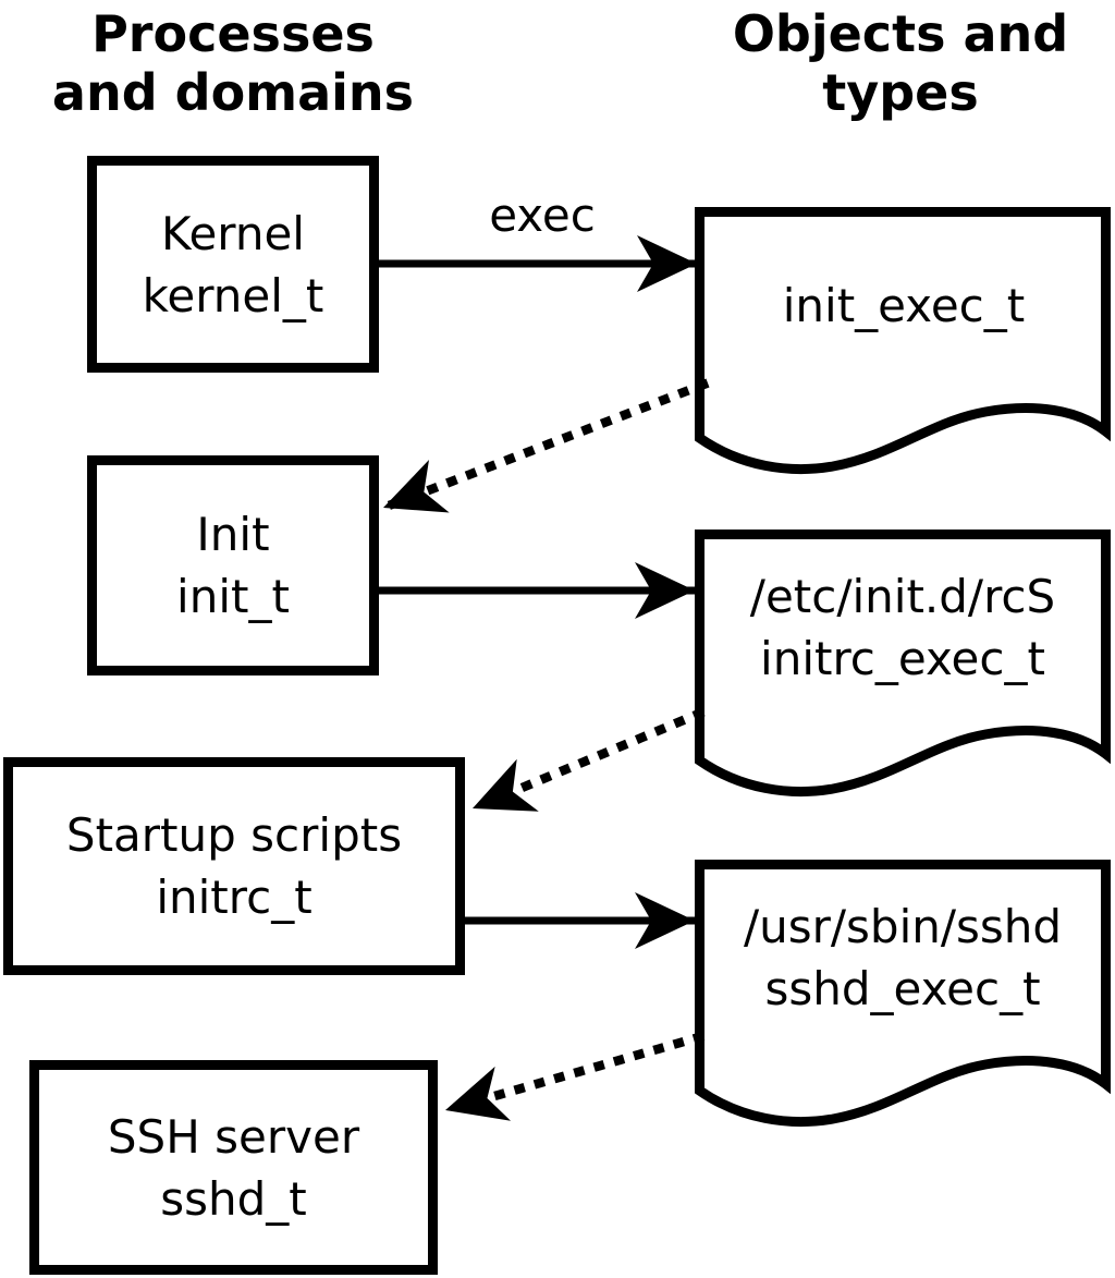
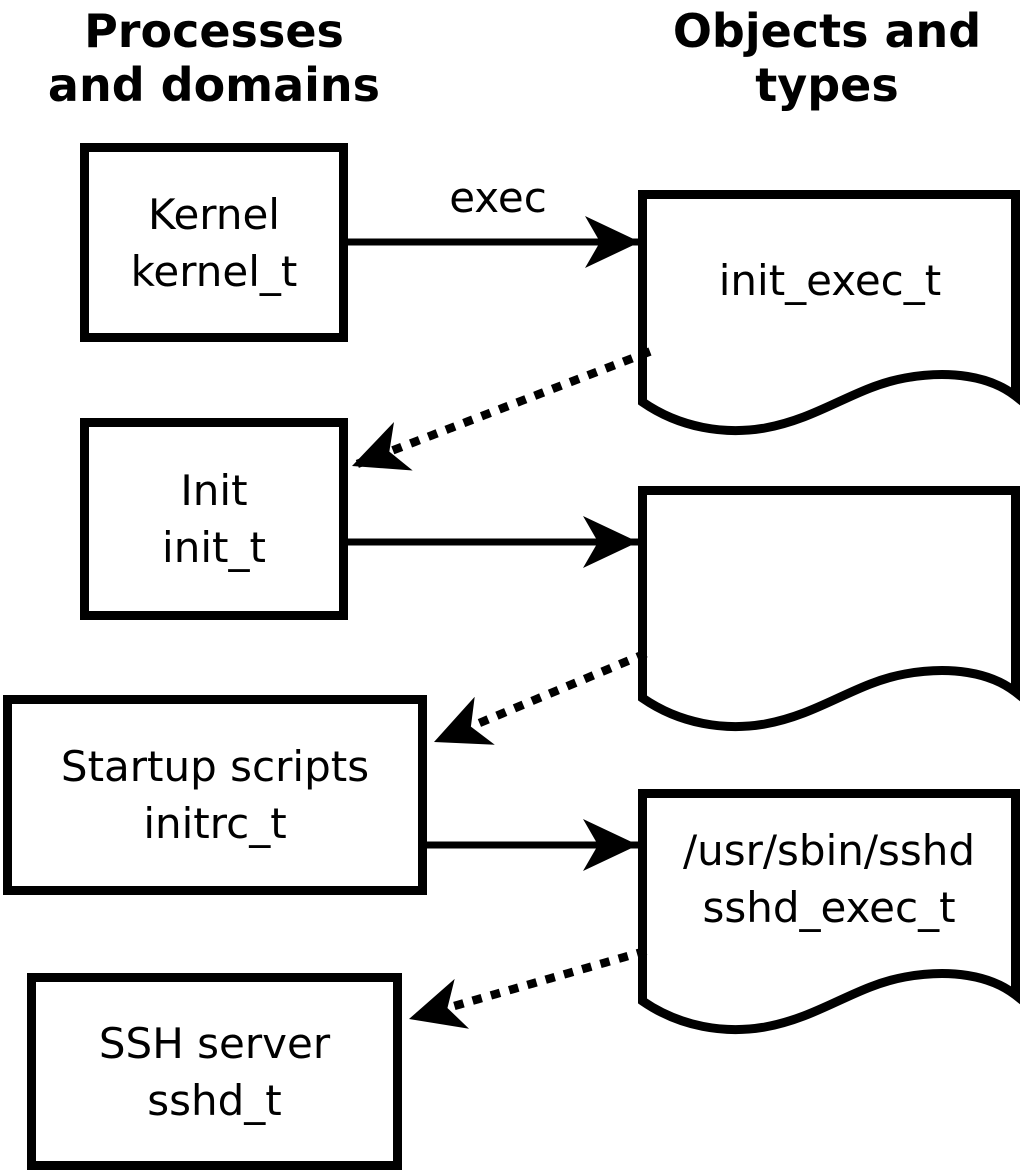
  Processes
  and domains
  Objects and
  types
  exec
  Kernel
  kernel_t
  Init
  init_t
  Startup scripts
  initrc_t
  SSH server
  sshd_t
  init_exec_t
- /etc/init.d/rcS
- initrc_exec_t
  /usr/sbin/sshd
  sshd_exec_t
